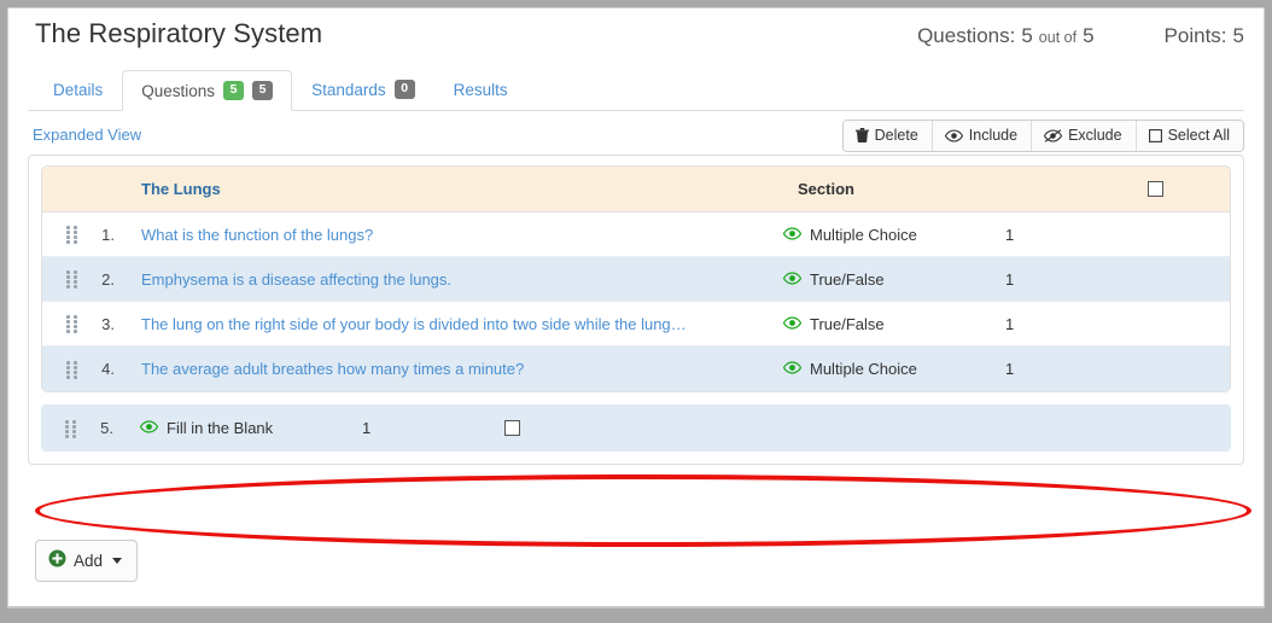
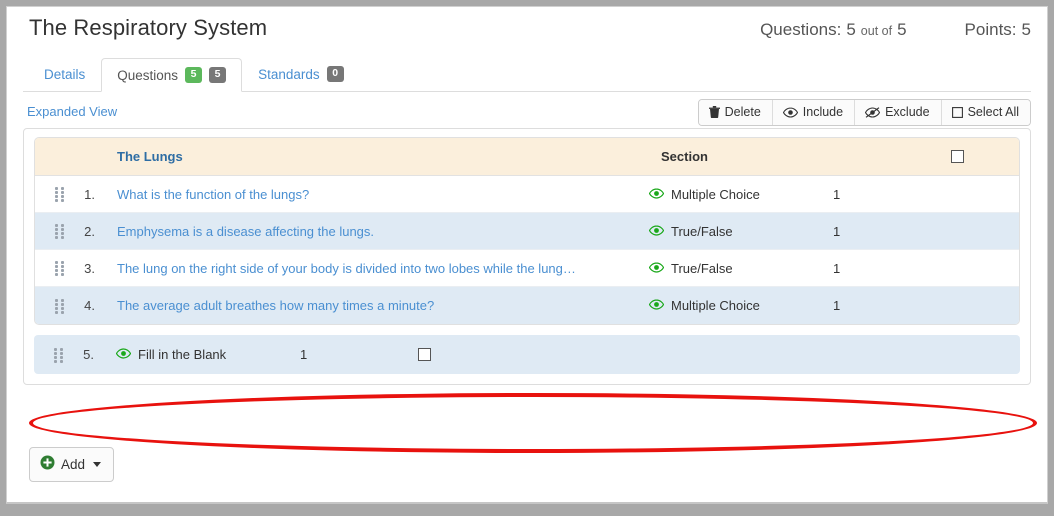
  The Respiratory System
  Questions:
  5
  out of
  5
  Points:
  5
  Details
  Questions
  5
  5
  Standards
  0
- Results
  Expanded View
  Delete
  Include
  Exclude
  Select All
  The Lungs
  Section
  1.
  What is the function of the lungs?
  Multiple Choice
  1
  2.
  Emphysema is a disease affecting the lungs.
  True/False
  1
  3.
- The lung on the right side of your body is divided into two side while the lung…
+ The lung on the right side of your body is divided into two lobes while the lung…
  True/False
  1
  4.
  The average adult breathes how many times a minute?
  Multiple Choice
  1
  5.
  Fill in the Blank
  1
  Add
